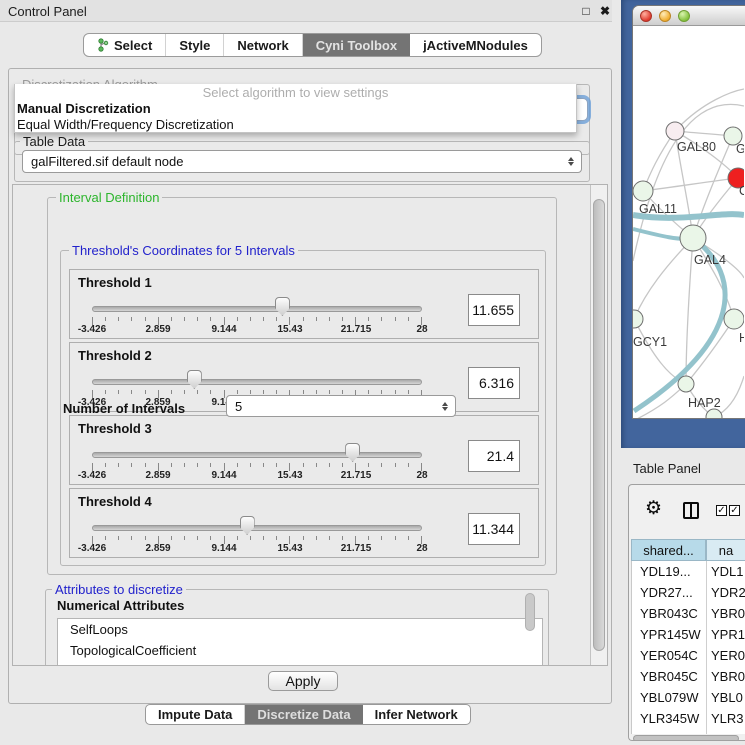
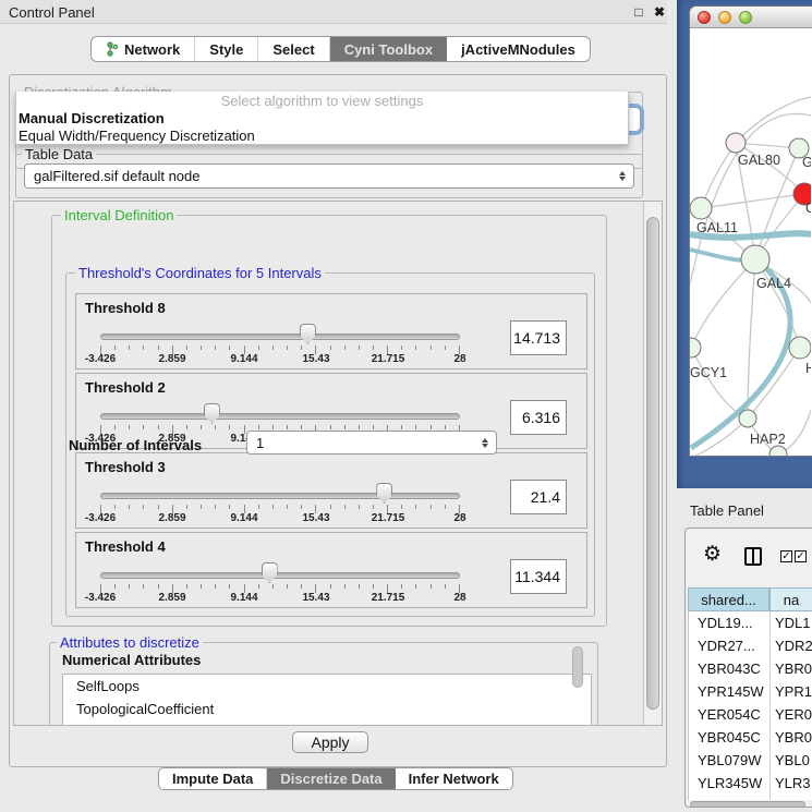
  Control Panel
  □
  ✖
- Select
+ Network
  Style
- Network
+ Select
  Cyni Toolbox
  jActiveMNodules
  Select algorithm to view settings
  Manual Discretization
  Equal Width/Frequency Discretization
  Table Data
  galFiltered.sif default node
  Interval Definition
  Threshold's Coordinates for 5 Intervals
- Threshold 1
+ Threshold 8
  -3.426
  2.859
  9.144
  15.43
  21.715
  28
- 11.655
+ 14.713
  Threshold 2
  -3.426
  2.859
  6.316
  Threshold 3
  -3.426
  2.859
  9.144
  15.43
  21.715
  28
  21.4
  Threshold 4
  -3.426
  2.859
  9.144
  15.43
  21.715
  28
  11.344
  Number of Intervals
- 5
+ 1
  Attributes to discretize
  Numerical Attributes
  SelfLoops
  TopologicalCoefficient
  Apply
  Impute Data
  Discretize Data
  Infer Network
  GAL80
  G
  C
  GAL11
  GAL4
  GCY1
  H
  HAP2
  Table Panel
  ⚙
  ✓
  ✓
  shared...
  na
  YDL19...
  YDL1
  YDR27...
  YDR2
  YBR043C
  YBR0
  YPR145W
  YPR1
  YER054C
  YER0
  YBR045C
  YBR0
  YBL079W
  YBL0
  YLR345W
  YLR3
